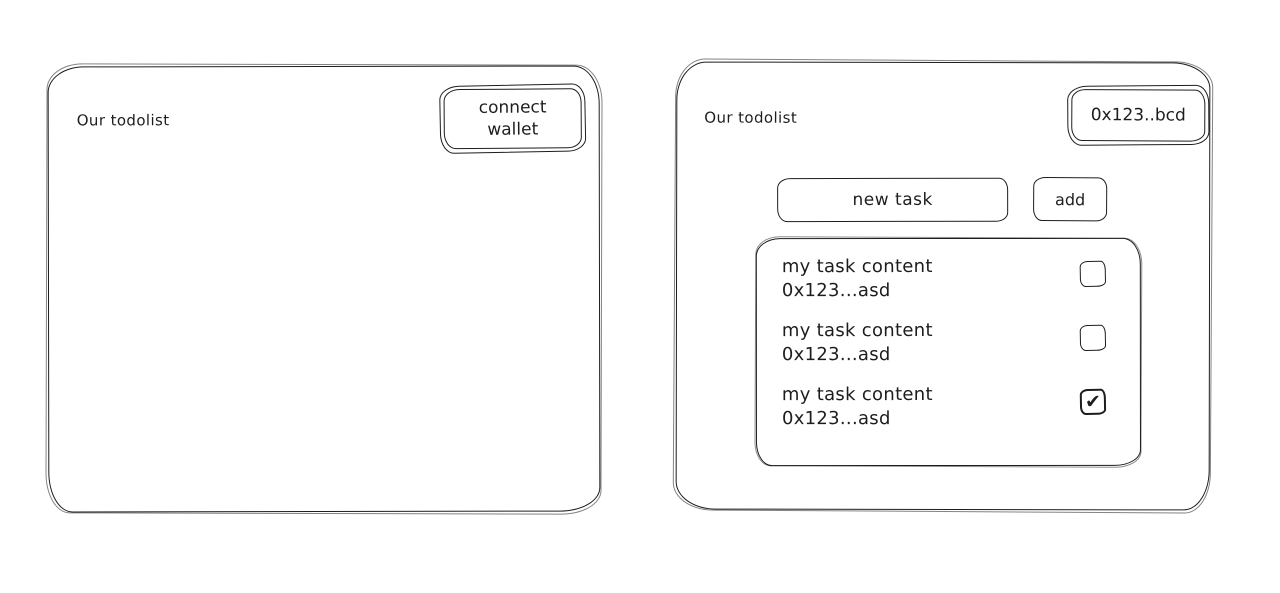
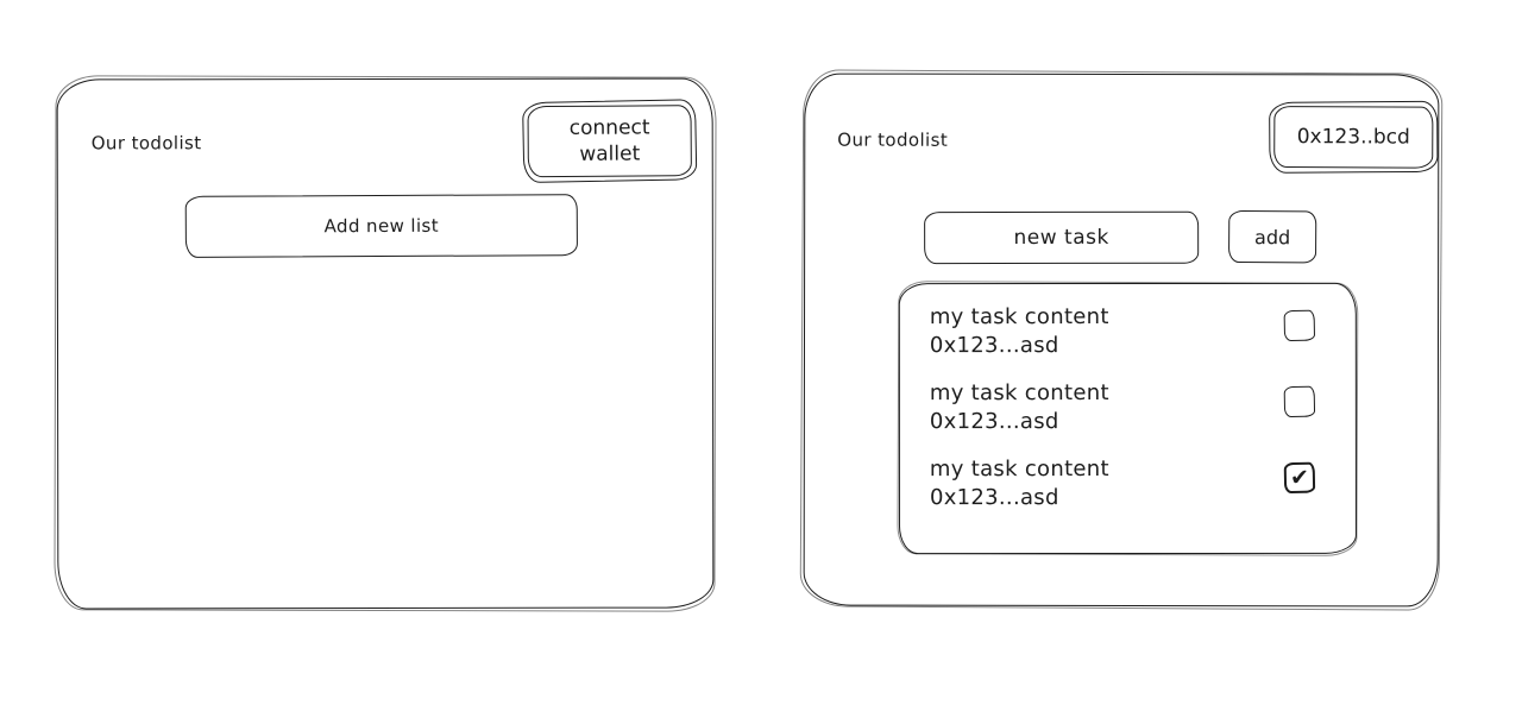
  Our todolist
  connect
  wallet
+ Add new list
  Our todolist
  0x123..bcd
  new task
  add
  my task content
  0x123...asd
  my task content
  0x123...asd
  my task content
  0x123...asd
  ✔
